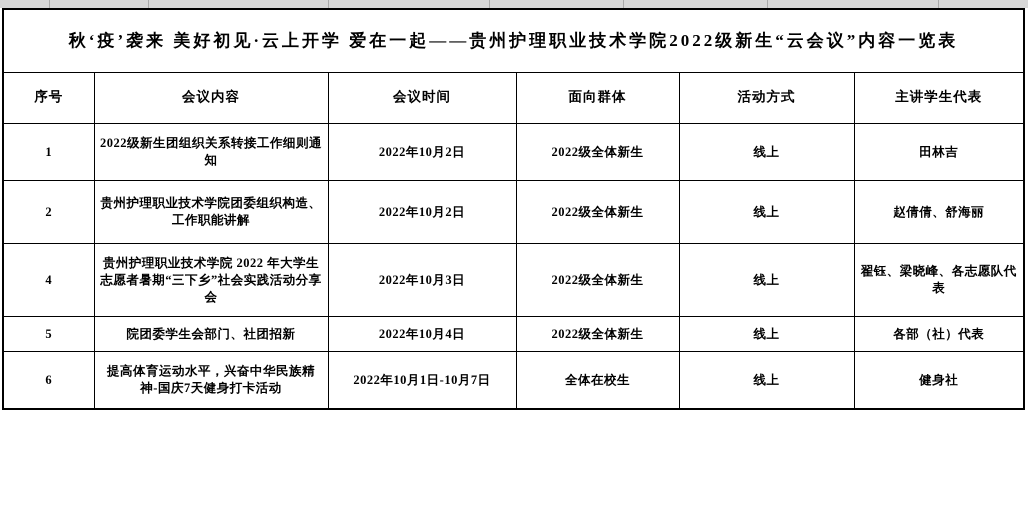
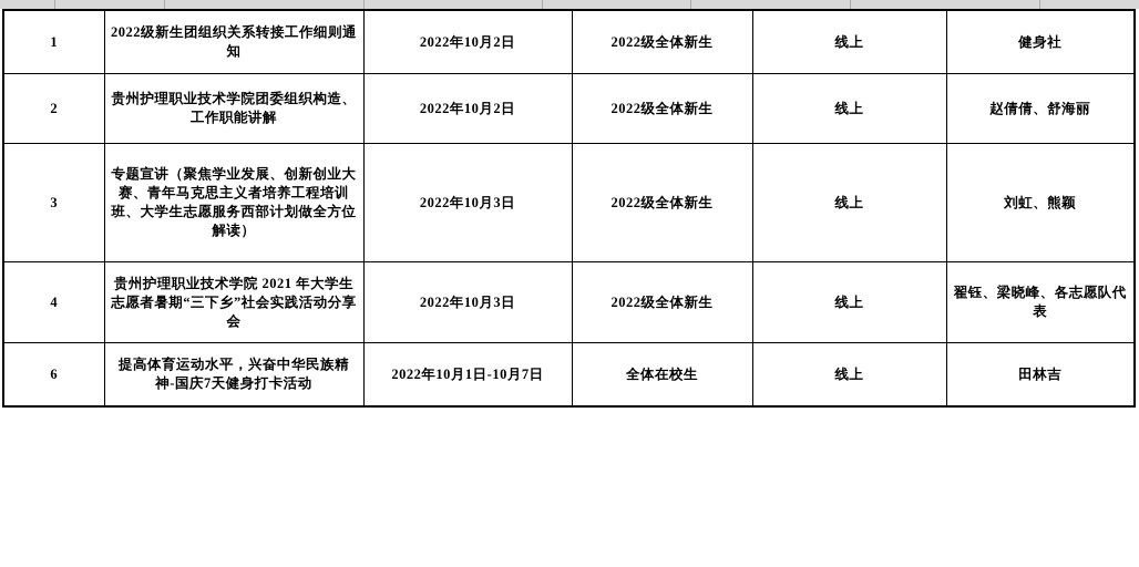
- 秋‘疫’袭来 美好初见·云上开学 爱在一起——贵州护理职业技术学院2022级新生“云会议”内容一览表
- 序号	会议内容	会议时间	面向群体	活动方式	主讲学生代表
- 1	2022级新生团组织关系转接工作细则通知	2022年10月2日	2022级全体新生	线上	田林吉
+ 1	2022级新生团组织关系转接工作细则通知	2022年10月2日	2022级全体新生	线上	健身社
  2	贵州护理职业技术学院团委组织构造、工作职能讲解	2022年10月2日	2022级全体新生	线上	赵倩倩、舒海丽
+ 3	专题宣讲（聚焦学业发展、创新创业大赛、青年马克思主义者培养工程培训班、大学生志愿服务西部计划做全方位解读）	2022年10月3日	2022级全体新生	线上	刘虹、熊颖
- 4	贵州护理职业技术学院 2022 年大学生志愿者暑期“三下乡”社会实践活动分享会	2022年10月3日	2022级全体新生	线上	翟钰、梁晓峰、各志愿队代表
+ 4	贵州护理职业技术学院 2021 年大学生志愿者暑期“三下乡”社会实践活动分享会	2022年10月3日	2022级全体新生	线上	翟钰、梁晓峰、各志愿队代表
- 5	院团委学生会部门、社团招新	2022年10月4日	2022级全体新生	线上	各部（社）代表
- 6	提高体育运动水平，兴奋中华民族精神-国庆7天健身打卡活动	2022年10月1日-10月7日	全体在校生	线上	健身社
+ 6	提高体育运动水平，兴奋中华民族精神-国庆7天健身打卡活动	2022年10月1日-10月7日	全体在校生	线上	田林吉
